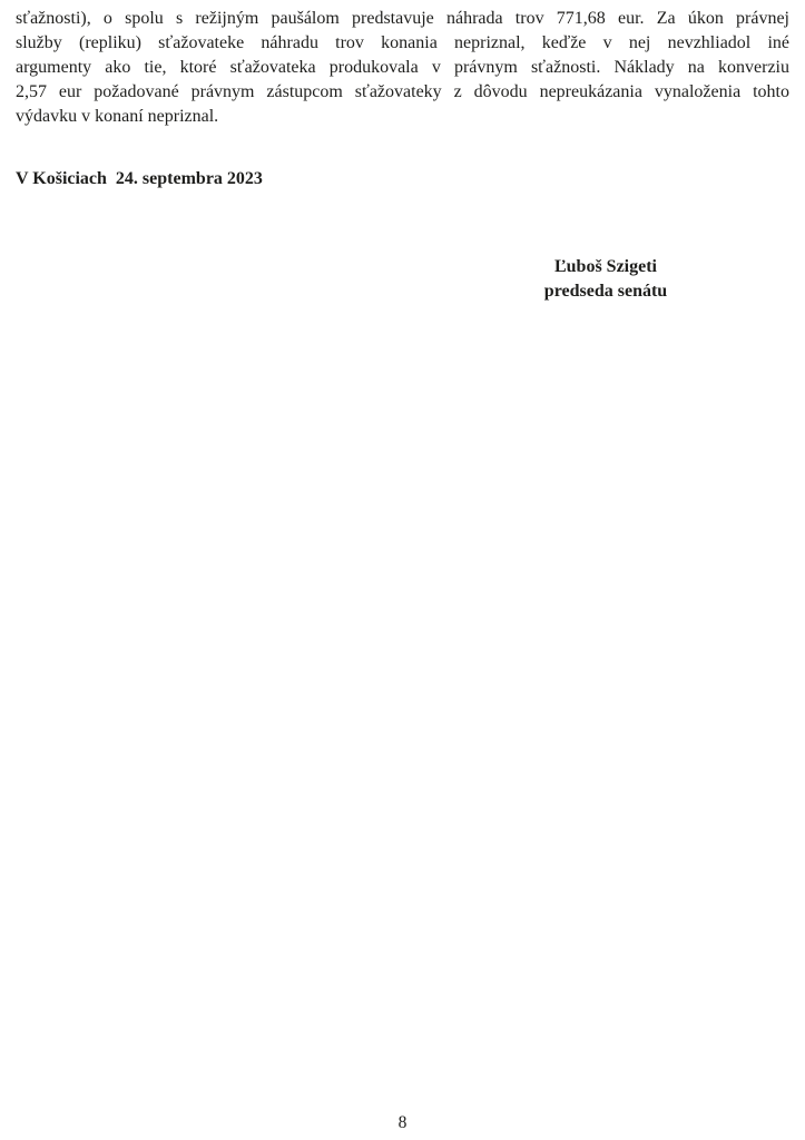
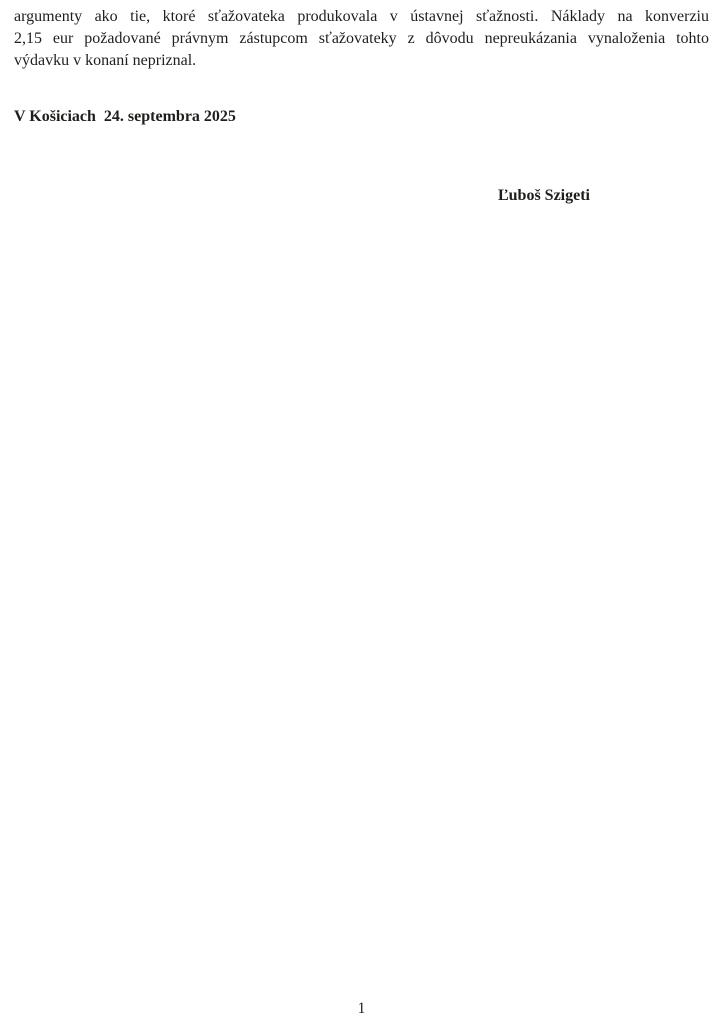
- sťažnosti), o spolu s režijným paušálom predstavuje náhrada trov 771,68 eur. Za úkon právnej
- služby (repliku) sťažovateke náhradu trov konania nepriznal, keďže v nej nevzhliadol iné
- argumenty ako tie, ktoré sťažovateka produkovala v právnym sťažnosti. Náklady na konverziu
+ argumenty ako tie, ktoré sťažovateka produkovala v ústavnej sťažnosti. Náklady na konverziu
- 2,57 eur požadované právnym zástupcom sťažovateky z dôvodu nepreukázania vynaloženia tohto
+ 2,15 eur požadované právnym zástupcom sťažovateky z dôvodu nepreukázania vynaloženia tohto
  výdavku v konaní nepriznal.
- V Košiciach 24. septembra 2023
+ V Košiciach 24. septembra 2025
  Ľuboš Szigeti
- predseda senátu
- 8
+ 1
